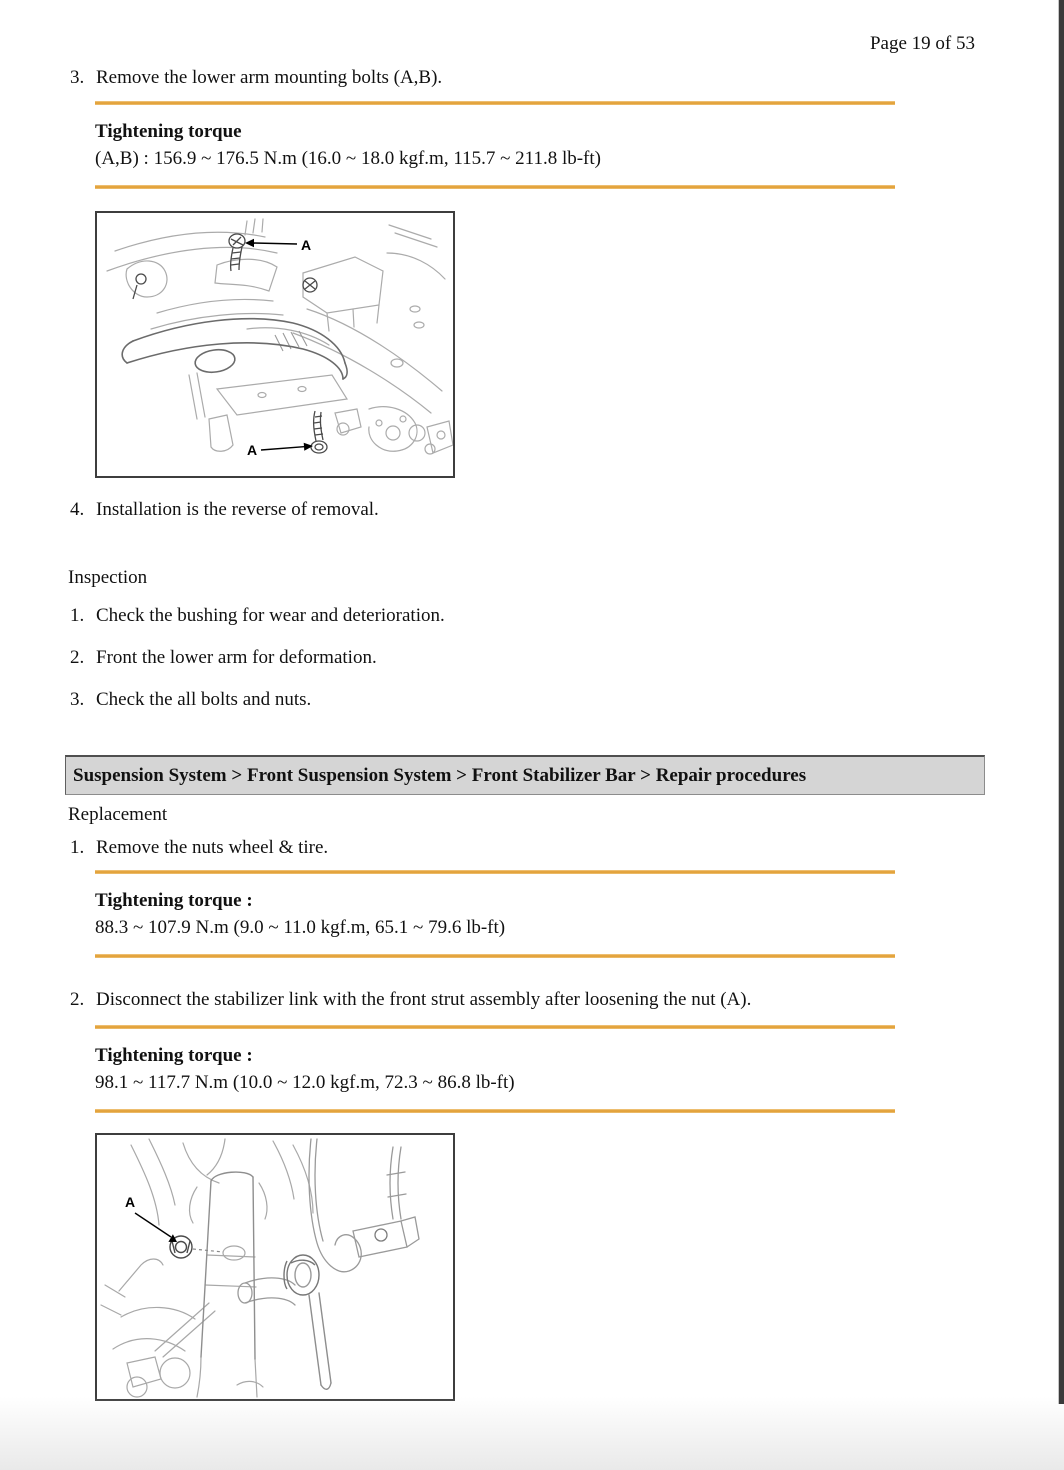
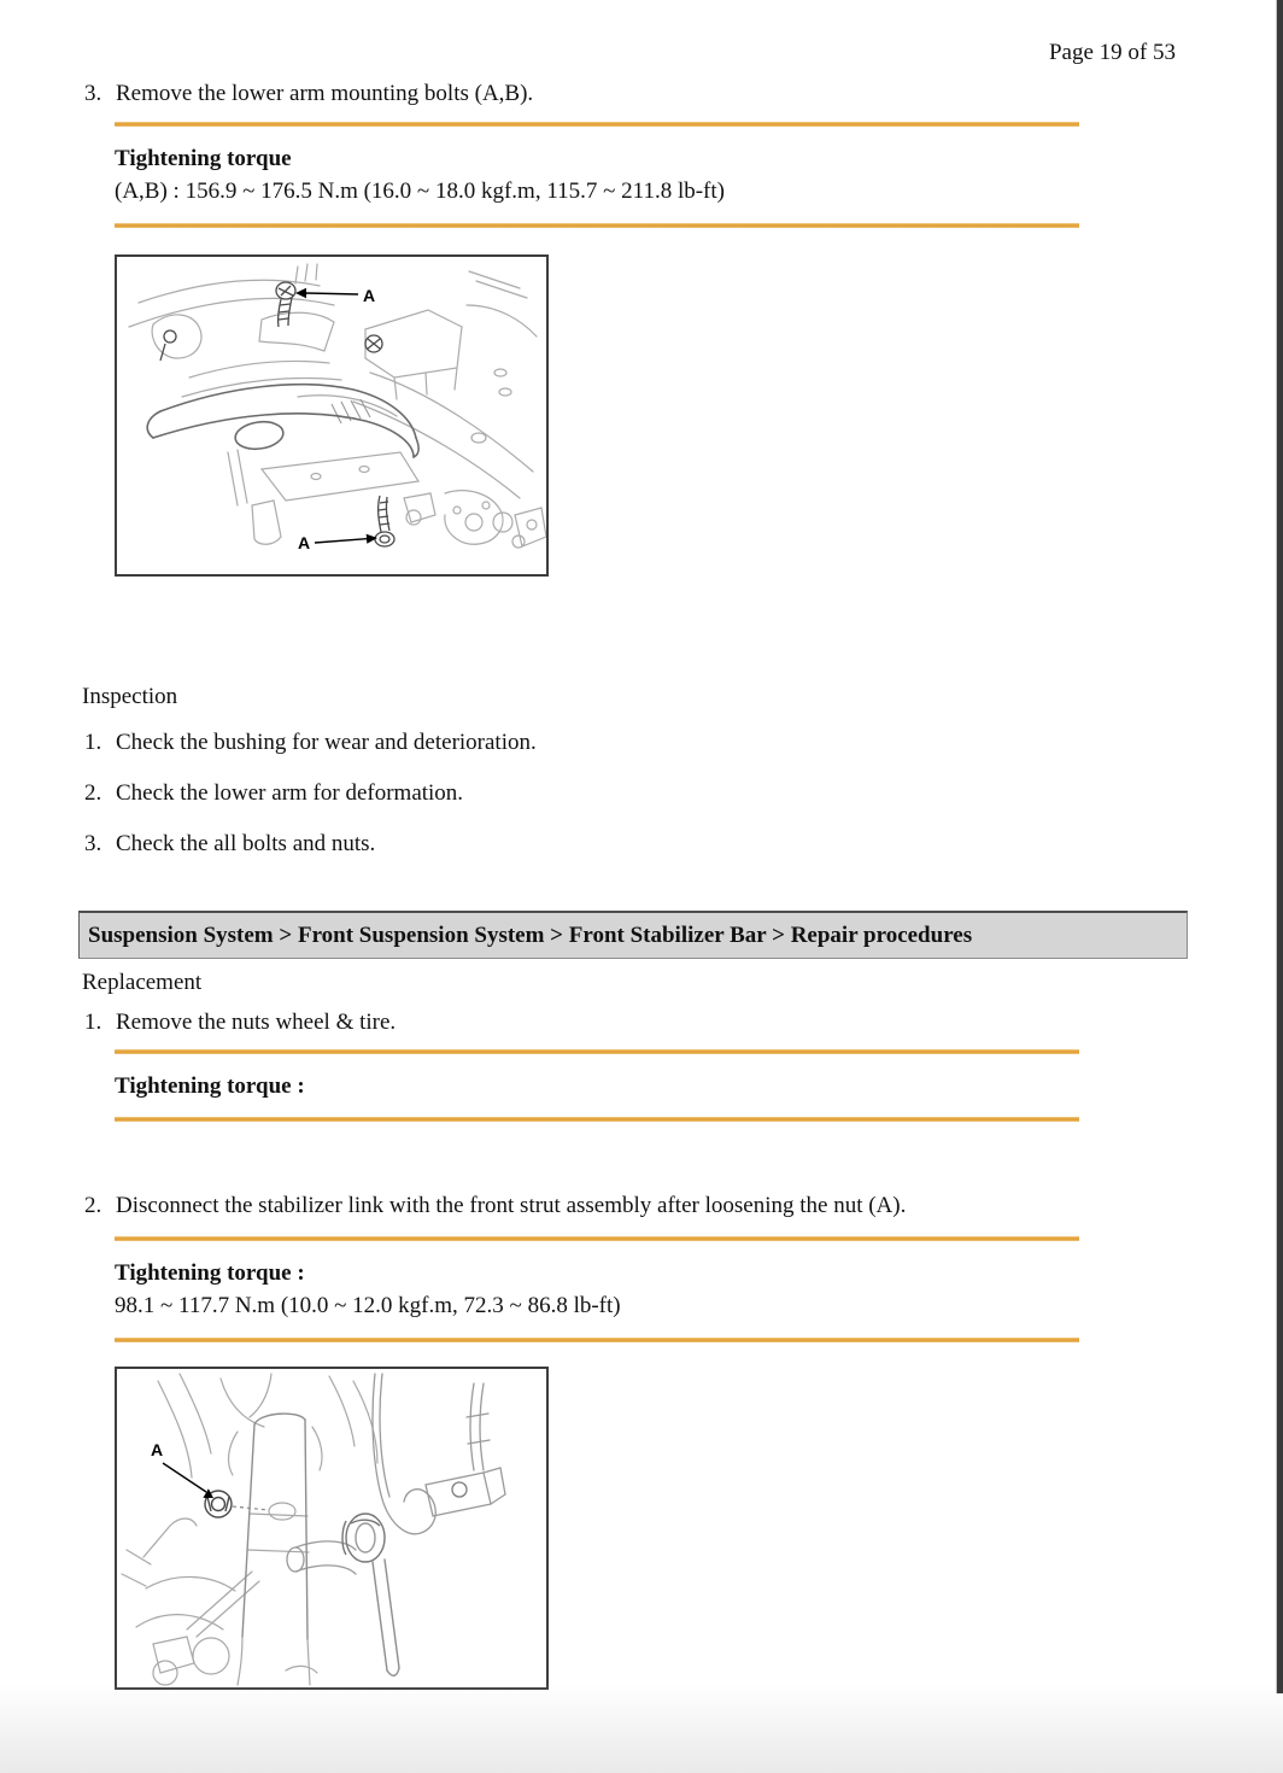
  Page 19 of 53
  3.
  Remove the lower arm mounting bolts (A,B).
  Tightening torque
  (A,B) : 156.9 ~ 176.5 N.m (16.0 ~ 18.0 kgf.m, 115.7 ~ 211.8 lb-ft)
  A
  A
- 4.
- Installation is the reverse of removal.
  Inspection
  1.
  Check the bushing for wear and deterioration.
  2.
- Front the lower arm for deformation.
+ Check the lower arm for deformation.
  3.
  Check the all bolts and nuts.
  Suspension System > Front Suspension System > Front Stabilizer Bar > Repair procedures
  Replacement
  1.
  Remove the nuts wheel & tire.
  Tightening torque :
- 88.3 ~ 107.9 N.m (9.0 ~ 11.0 kgf.m, 65.1 ~ 79.6 lb-ft)
  2.
  Disconnect the stabilizer link with the front strut assembly after loosening the nut (A).
  Tightening torque :
  98.1 ~ 117.7 N.m (10.0 ~ 12.0 kgf.m, 72.3 ~ 86.8 lb-ft)
  A
